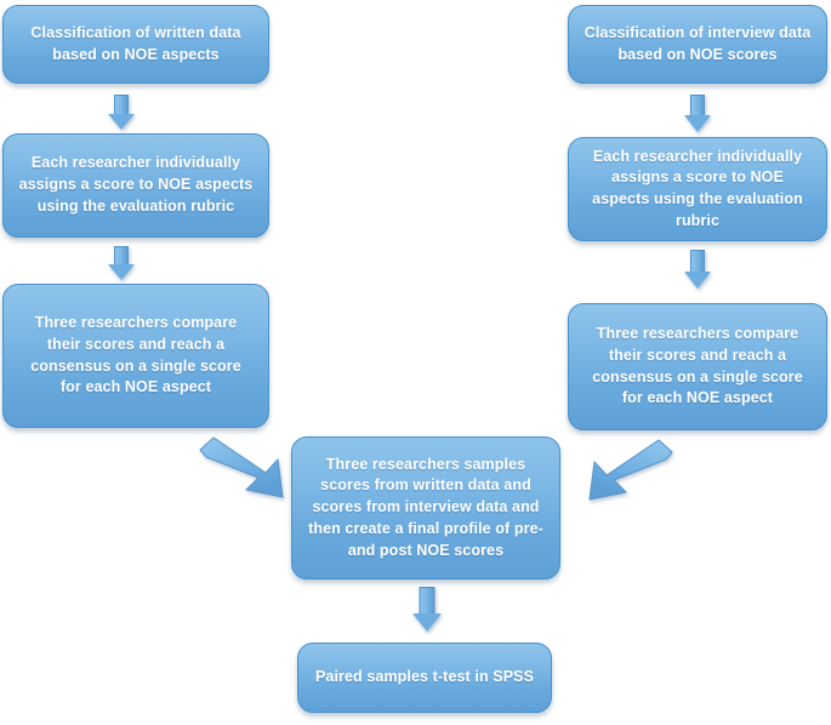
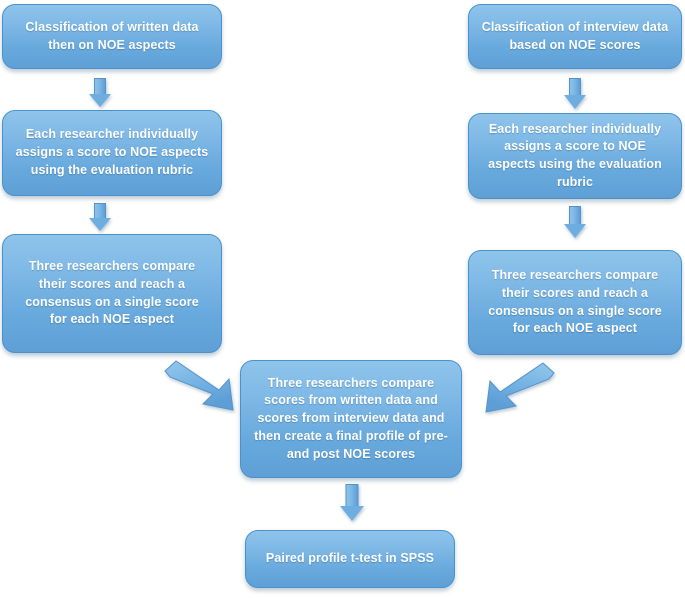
- Classification of written data based on NOE aspects
+ Classification of written data then on NOE aspects
  Each researcher individually assigns a score to NOE aspects using the evaluation rubric
  Three researchers compare their scores and reach a consensus on a single score for each NOE aspect
  Classification of interview data based on NOE scores
  Each researcher individually assigns a score to NOE aspects using the evaluation rubric
  Three researchers compare their scores and reach a consensus on a single score for each NOE aspect
- Three researchers samples scores from written data and scores from interview data and then create a final profile of pre- and post NOE scores
+ Three researchers compare scores from written data and scores from interview data and then create a final profile of pre- and post NOE scores
- Paired samples t-test in SPSS
+ Paired profile t-test in SPSS
